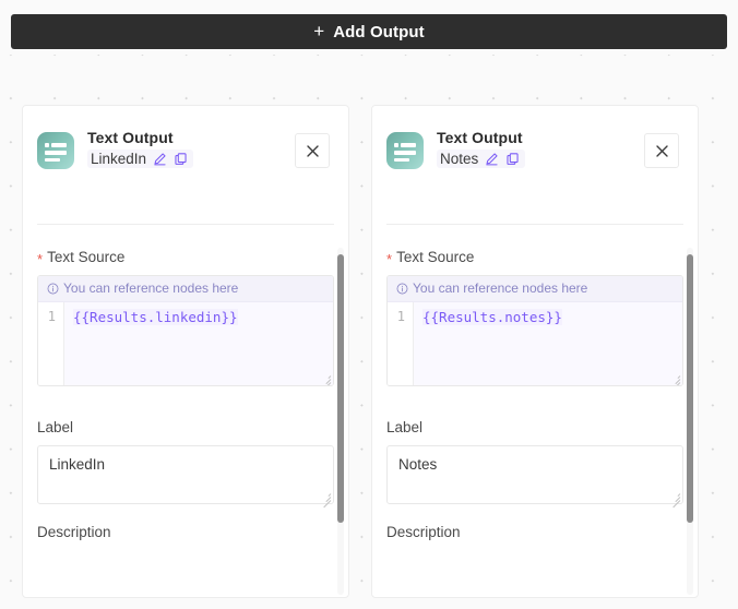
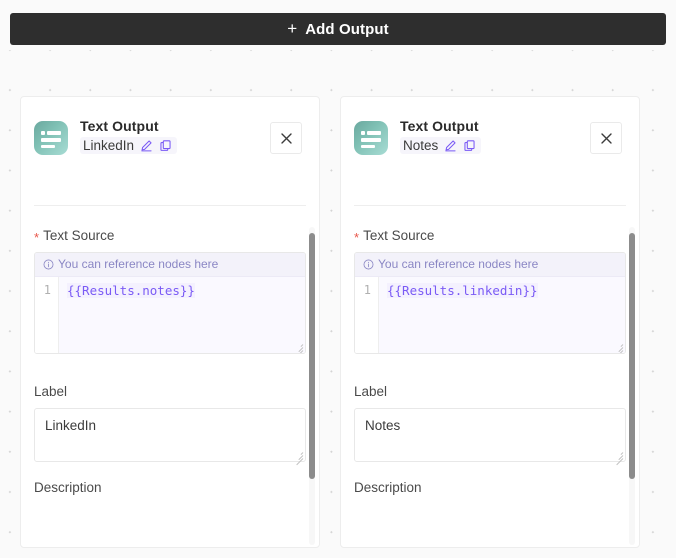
  +
  Add Output
  Text Output
  LinkedIn
  *
  Text Source
  You can reference nodes here
  1
- {{Results.linkedin}}
+ {{Results.notes}}
  Label
  LinkedIn
  Description
  Text Output
  Notes
  *
  Text Source
  You can reference nodes here
  1
- {{Results.notes}}
+ {{Results.linkedin}}
  Label
  Notes
  Description
